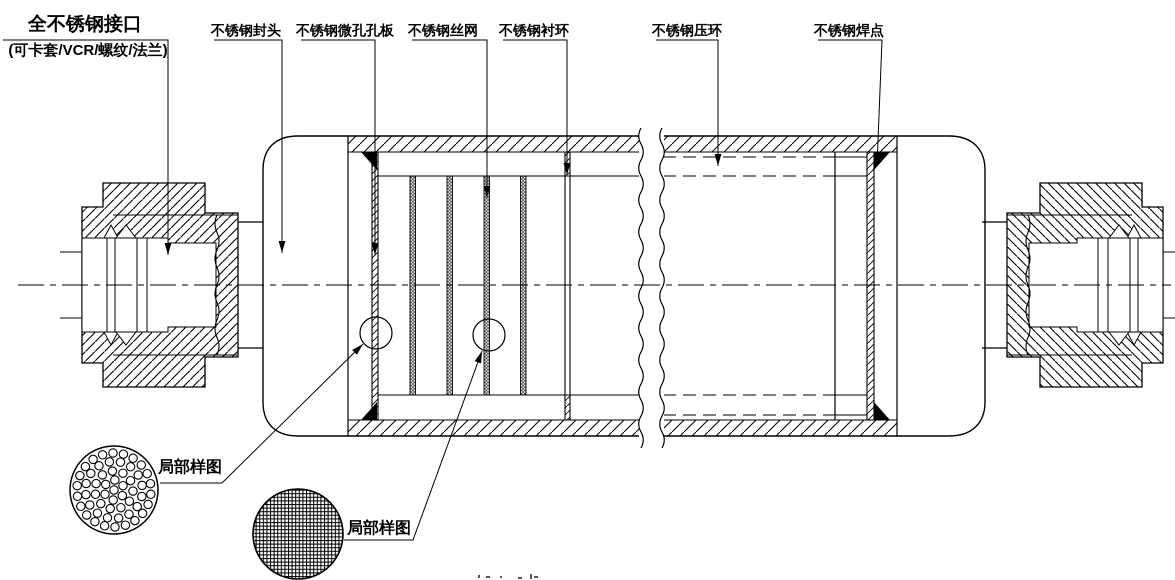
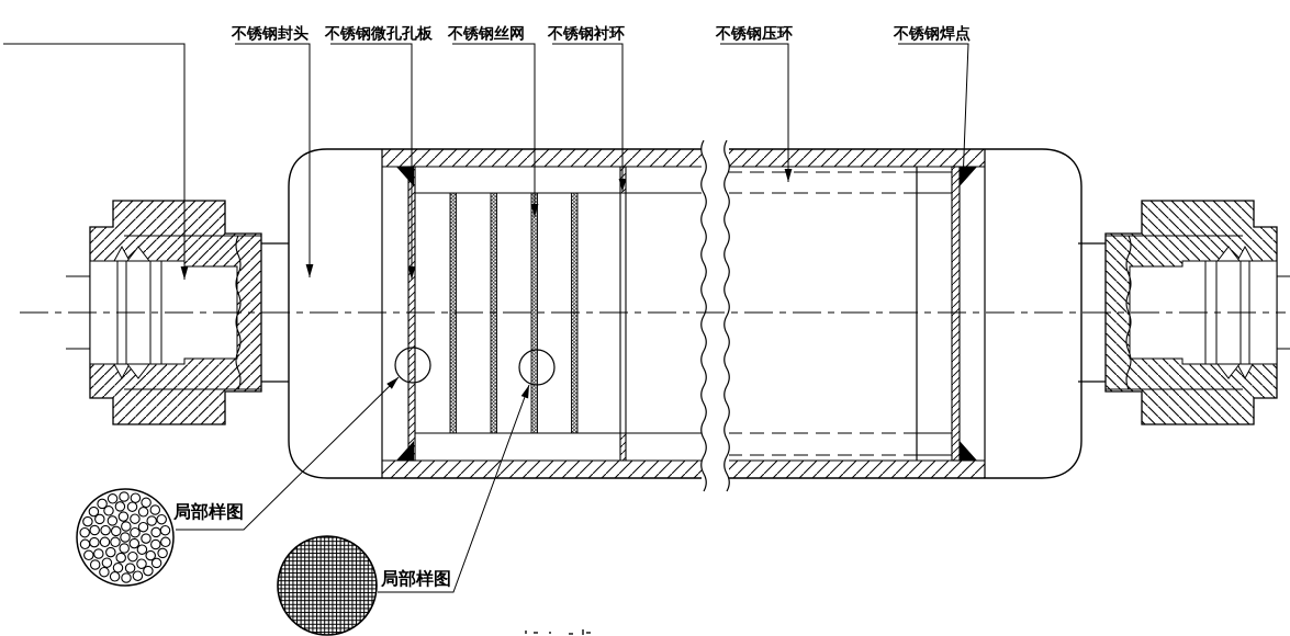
- 全不锈钢接口
- (可卡套/VCR/螺纹/法兰)
  不锈钢封头
  不锈钢微孔孔板
  不锈钢丝网
  不锈钢衬环
  不锈钢压环
  不锈钢焊点
  局部样图
  局部样图
